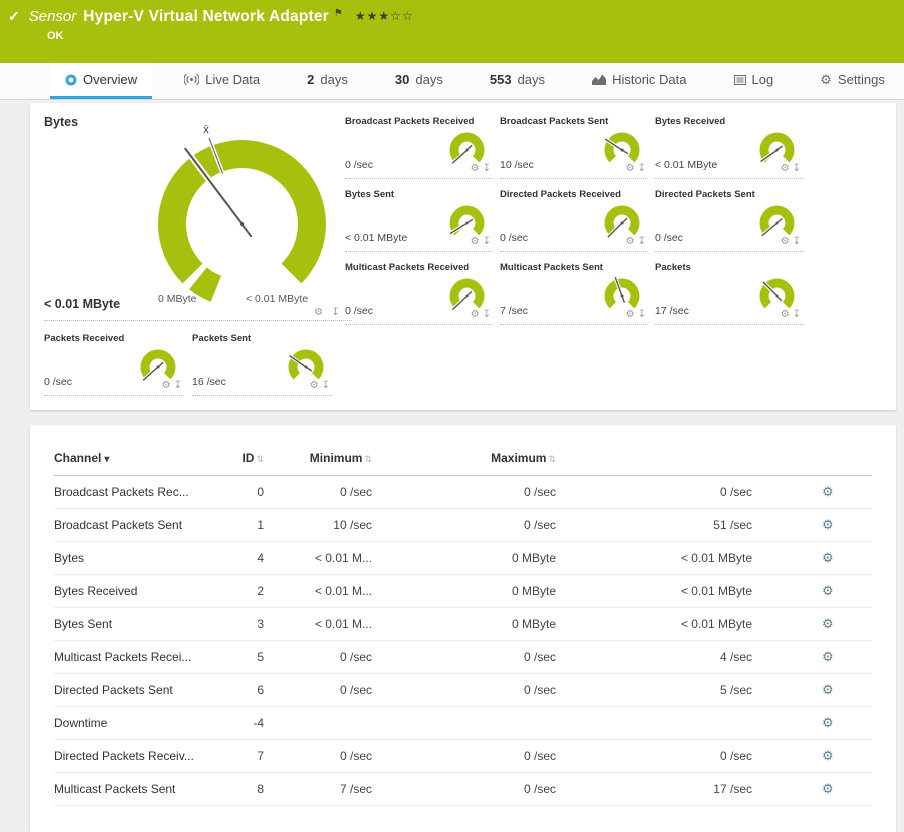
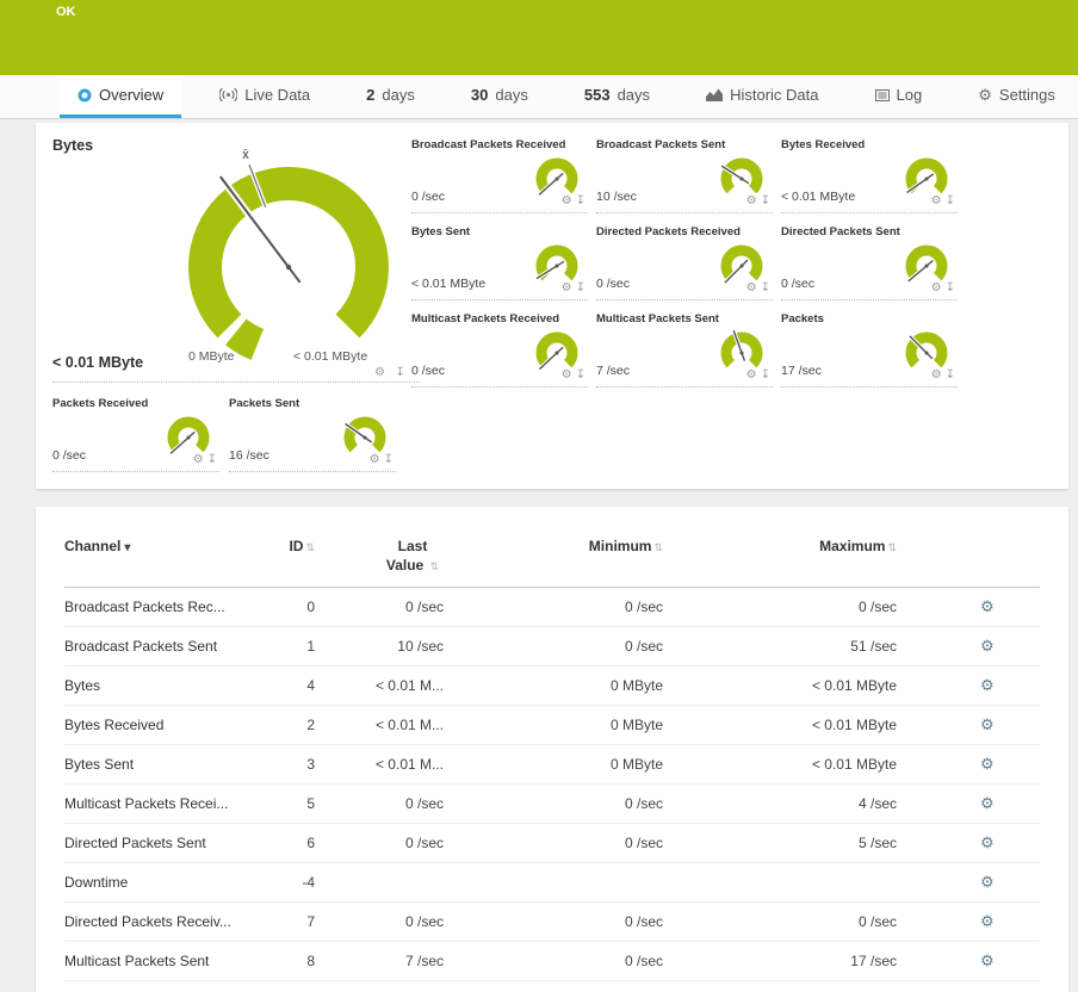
- ✓
- Sensor
- Hyper-V Virtual Network Adapter
- ⚑
- ★★★☆☆
  OK
  Overview
  Live Data
  2
  days
  30
  days
  553
  days
  Historic Data
  Log
  ⚙
  Settings
  Bytes
  x̄
  < 0.01 MByte
  0 MByte
  < 0.01 MByte
  ⚙ ↧
  Broadcast Packets Received
  0 /sec
  ⚙ ↧
  Broadcast Packets Sent
  10 /sec
  ⚙ ↧
  Bytes Received
  < 0.01 MByte
  ⚙ ↧
  Bytes Sent
  < 0.01 MByte
  ⚙ ↧
  Directed Packets Received
  0 /sec
  ⚙ ↧
  Directed Packets Sent
  0 /sec
  ⚙ ↧
  Multicast Packets Received
  0 /sec
  ⚙ ↧
  Multicast Packets Sent
  7 /sec
  ⚙ ↧
  Packets
  17 /sec
  ⚙ ↧
  Packets Received
  0 /sec
  ⚙ ↧
  Packets Sent
  16 /sec
  ⚙ ↧
  Channel ▾
  ID ⇅
+ Last Value ⇅
  Minimum ⇅
  Maximum ⇅
  Broadcast Packets Rec...
  0
  0 /sec
  0 /sec
  0 /sec
  ⚙
  Broadcast Packets Sent
  1
  10 /sec
  0 /sec
  51 /sec
  ⚙
  Bytes
  4
  < 0.01 M...
  0 MByte
  < 0.01 MByte
  ⚙
  Bytes Received
  2
  < 0.01 M...
  0 MByte
  < 0.01 MByte
  ⚙
  Bytes Sent
  3
  < 0.01 M...
  0 MByte
  < 0.01 MByte
  ⚙
  Multicast Packets Recei...
  5
  0 /sec
  0 /sec
  4 /sec
  ⚙
  Directed Packets Sent
  6
  0 /sec
  0 /sec
  5 /sec
  ⚙
  Downtime
  -4
  ⚙
  Directed Packets Receiv...
  7
  0 /sec
  0 /sec
  0 /sec
  ⚙
  Multicast Packets Sent
  8
  7 /sec
  0 /sec
  17 /sec
  ⚙
